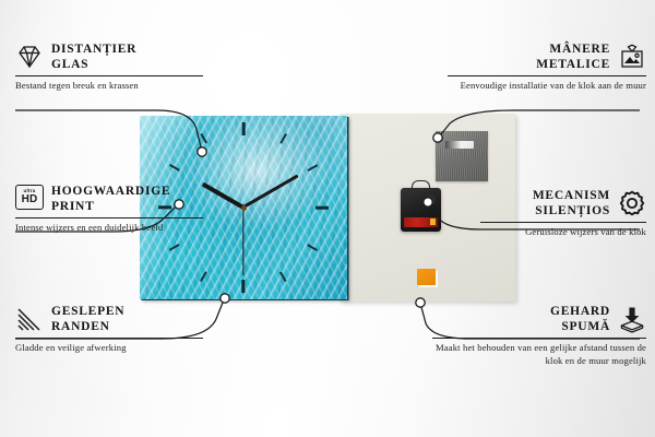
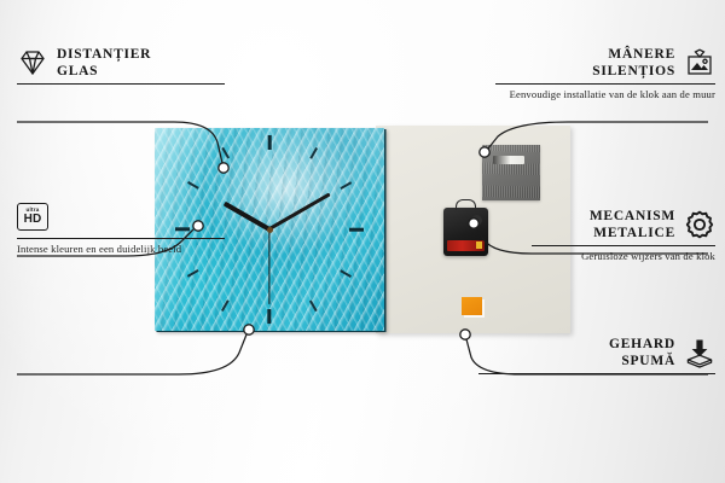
  DISTANȚIER
  GLAS
- Bestand tegen breuk en krassen
  HD
- HOOGWAARDIGE
- PRINT
- Intense wijzers en een duidelijk beeld
+ Intense kleuren en een duidelijk beeld
- GESLEPEN
- RANDEN
- Gladde en veilige afwerking
  MÂNERE
- METALICE
+ SILENȚIOS
  Eenvoudige installatie van de klok aan de muur
  MECANISM
- SILENȚIOS
+ METALICE
  Geruisloze wijzers van de klok
  GEHARD
  SPUMĂ
- Maakt het behouden van een gelijke afstand tussen de klok en de muur mogelijk
